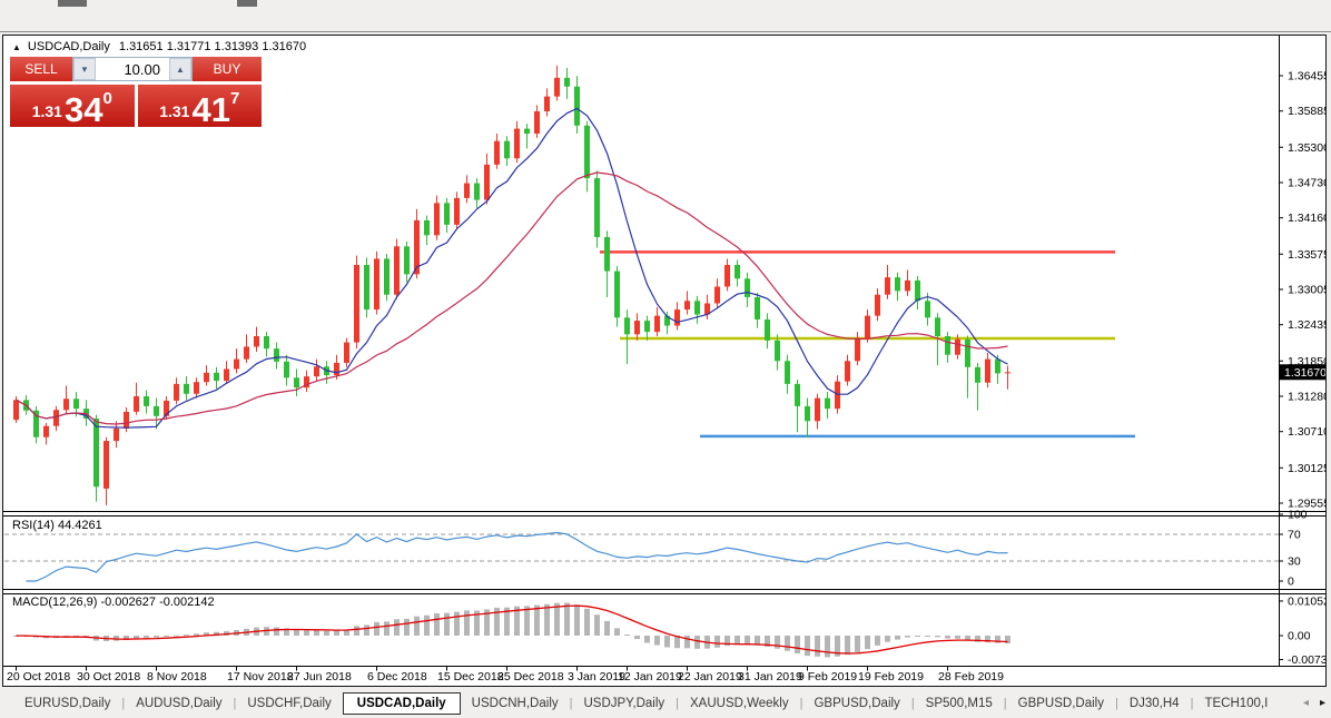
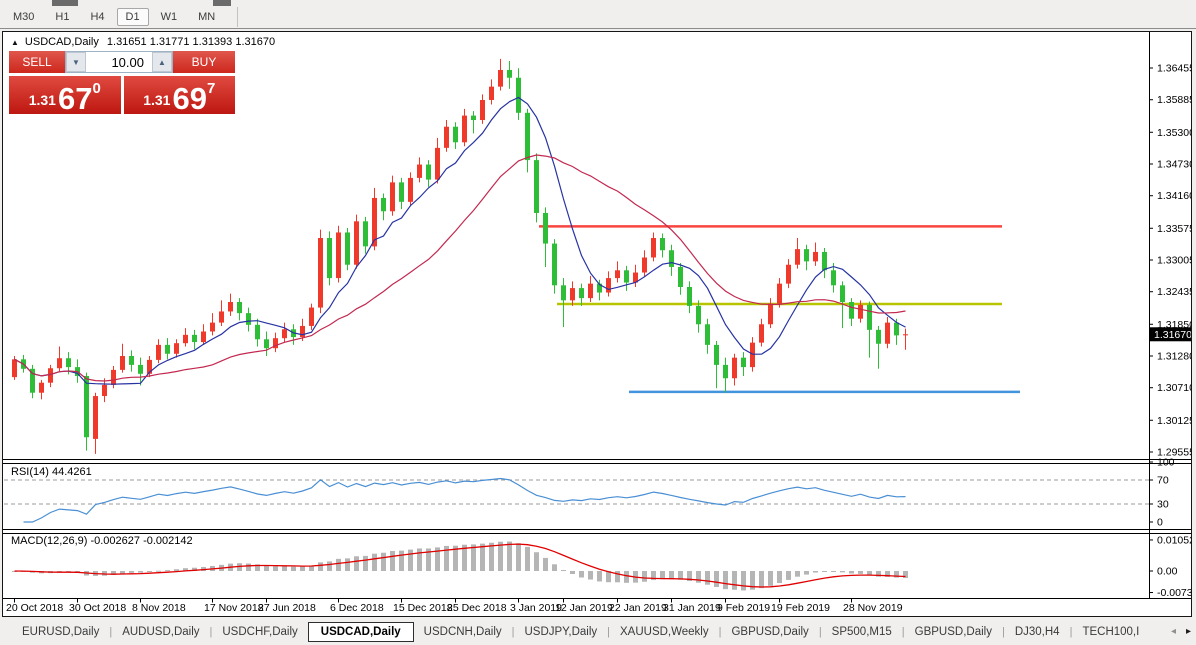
+ M30
+ H1
+ H4
+ D1
+ W1
+ MN
  1.3645
  1.3588
  1.3530
  1.3473
  1.3416
  1.3357
  1.3300
  1.3243
  1.3185
  1.3128
  1.3071
  1.3012
  1.2955
  1.31670
  20 Oct 2018
  30 Oct 2018
  8 Nov 2018
  17 Nov 2018
  27 Jun 2018
  6 Dec 2018
  15 Dec 2018
  25 Dec 2018
  3 Jan 2019
  12 Jan 2019
  22 Jan 2019
  31 Jan 2019
  9 Feb 2019
  19 Feb 2019
- 28 Feb 2019
+ 28 Nov 2019
  100
  70
  30
  0
  0.0105
  0.00
  -0.0073
  ▲
  USDCAD,Daily
  1.31651 1.31771 1.31393 1.31670
  SELL
  ▼
  10.00
  ▲
  BUY
  1.31
- 34
+ 67
  0
  1.31
- 41
+ 69
  7
  RSI(14) 44.4261
  MACD(12,26,9) -0.002627 -0.002142
  ◂
  ▸
  EURUSD,Daily
  |
  AUDUSD,Daily
  |
  USDCHF,Daily
  USDCAD,Daily
  USDCNH,Daily
  |
  USDJPY,Daily
  |
  XAUUSD,Weekly
  |
  GBPUSD,Daily
  |
  SP500,M15
  |
  GBPUSD,Daily
  |
  DJ30,H4
  |
  TECH100,I
